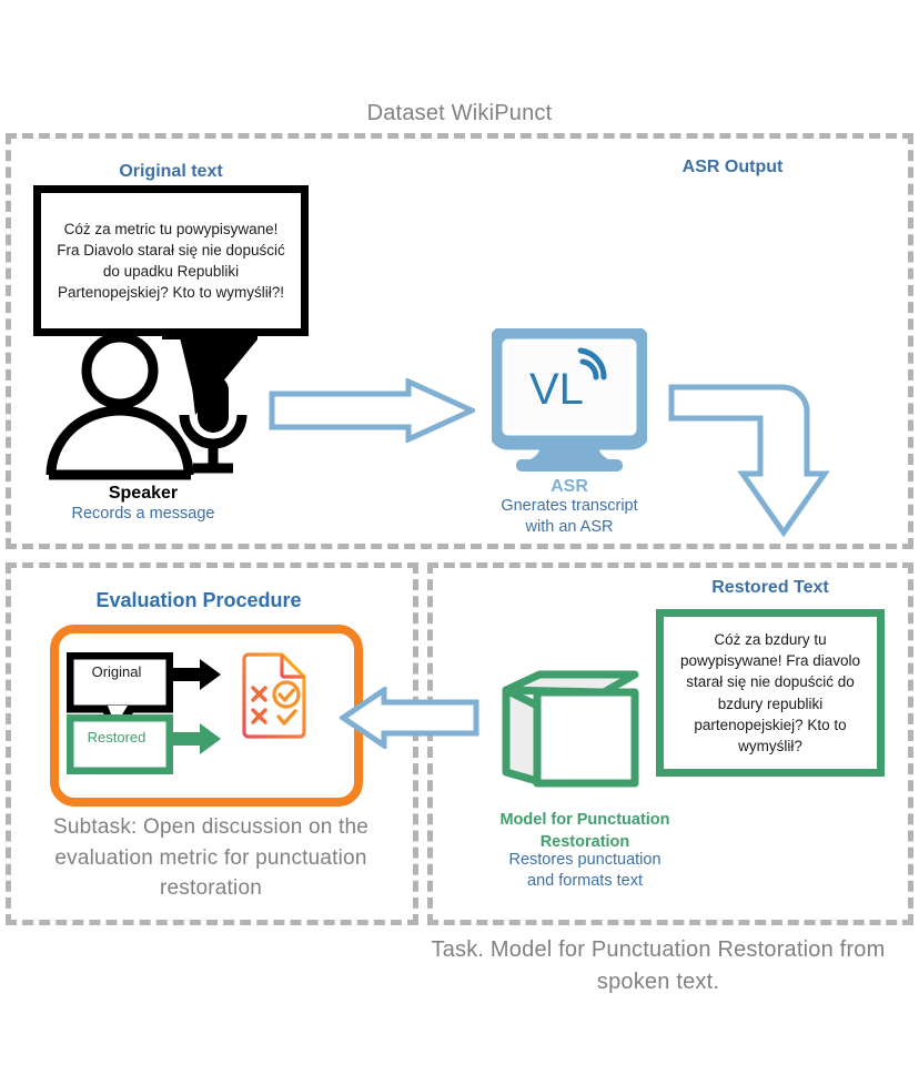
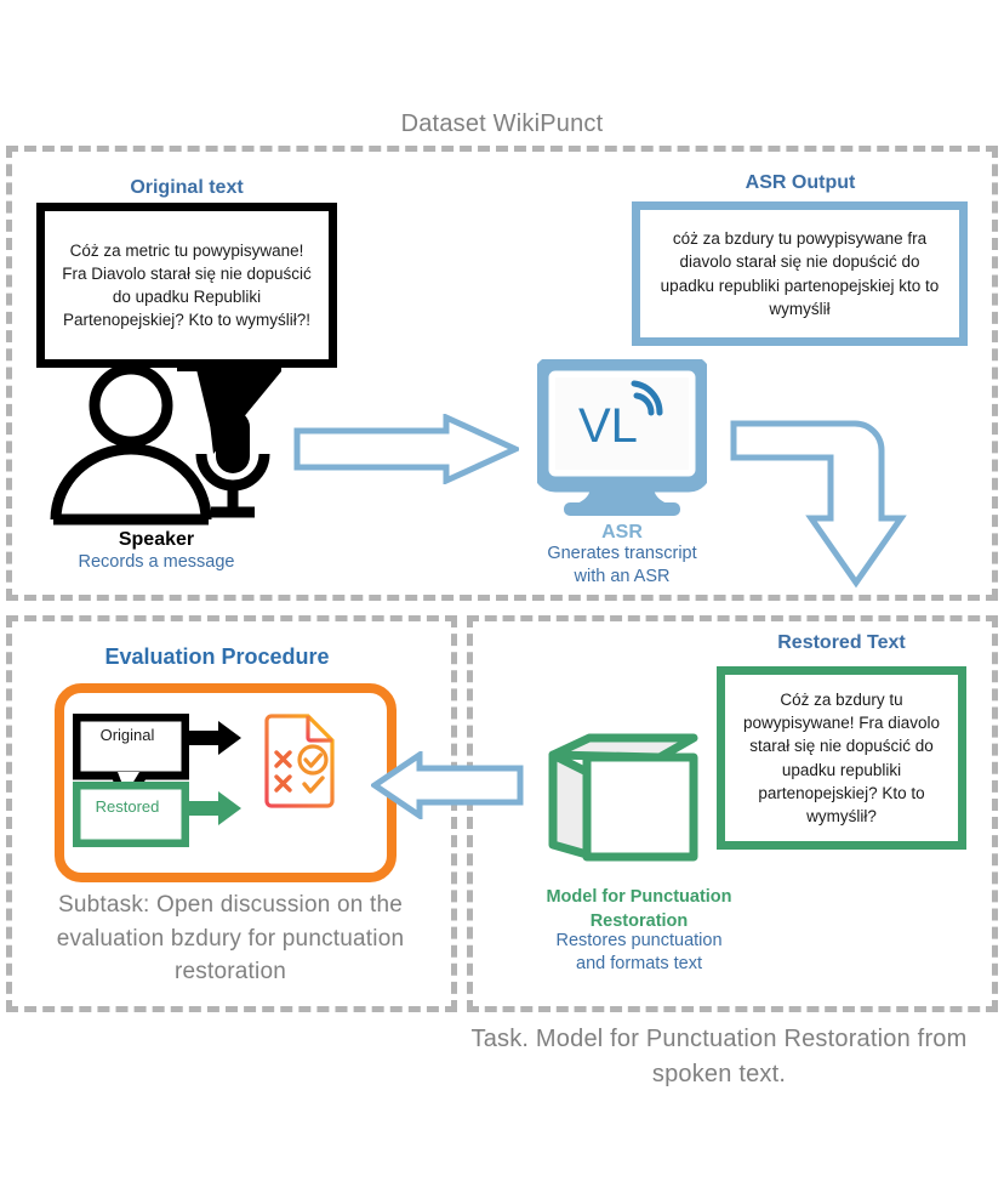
  Dataset WikiPunct
  Original text
  Cóż za metric tu powypisywane! Fra Diavolo starał się nie dopuścić do upadku Republiki Partenopejskiej? Kto to wymyślił?!
  ASR Output
+ cóż za bzdury tu powypisywane fra diavolo starał się nie dopuścić do upadku republiki partenopejskiej kto to wymyślił
  Speaker
  Records a message
  VL
  ASR
  Gnerates transcript
  with an ASR
  Evaluation Procedure
  Original
  Restored
- Subtask: Open discussion on the evaluation metric for punctuation restoration
+ Subtask: Open discussion on the evaluation bzdury for punctuation restoration
  Restored Text
- Cóż za bzdury tu powypisywane! Fra diavolo starał się nie dopuścić do bzdury republiki partenopejskiej? Kto to wymyślił?
+ Cóż za bzdury tu powypisywane! Fra diavolo starał się nie dopuścić do upadku republiki partenopejskiej? Kto to wymyślił?
  Model for Punctuation
  Restoration
  Restores punctuation
  and formats text
  Task. Model for Punctuation Restoration from spoken text.
